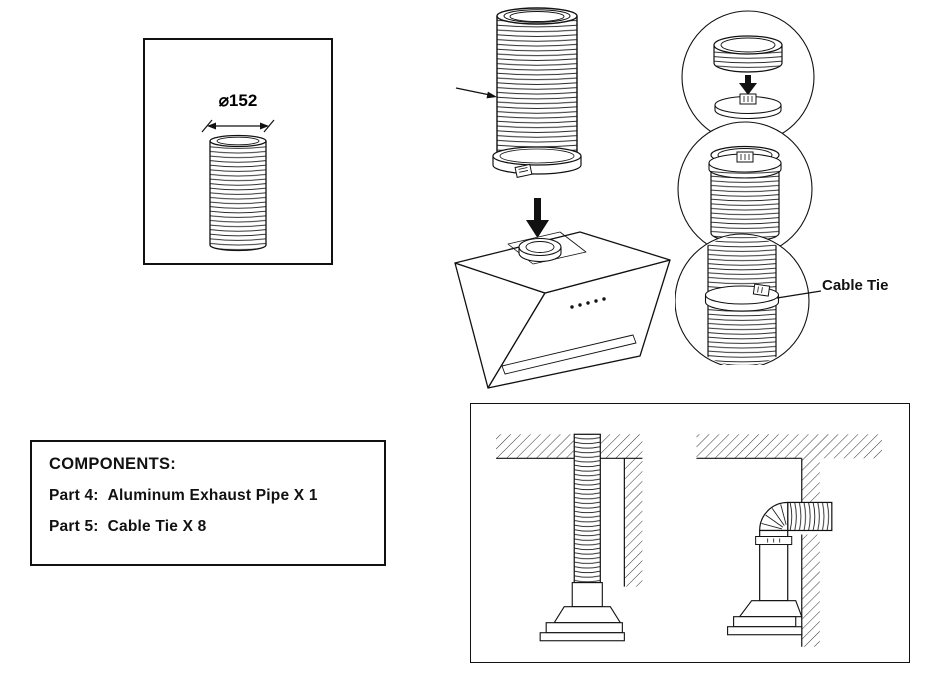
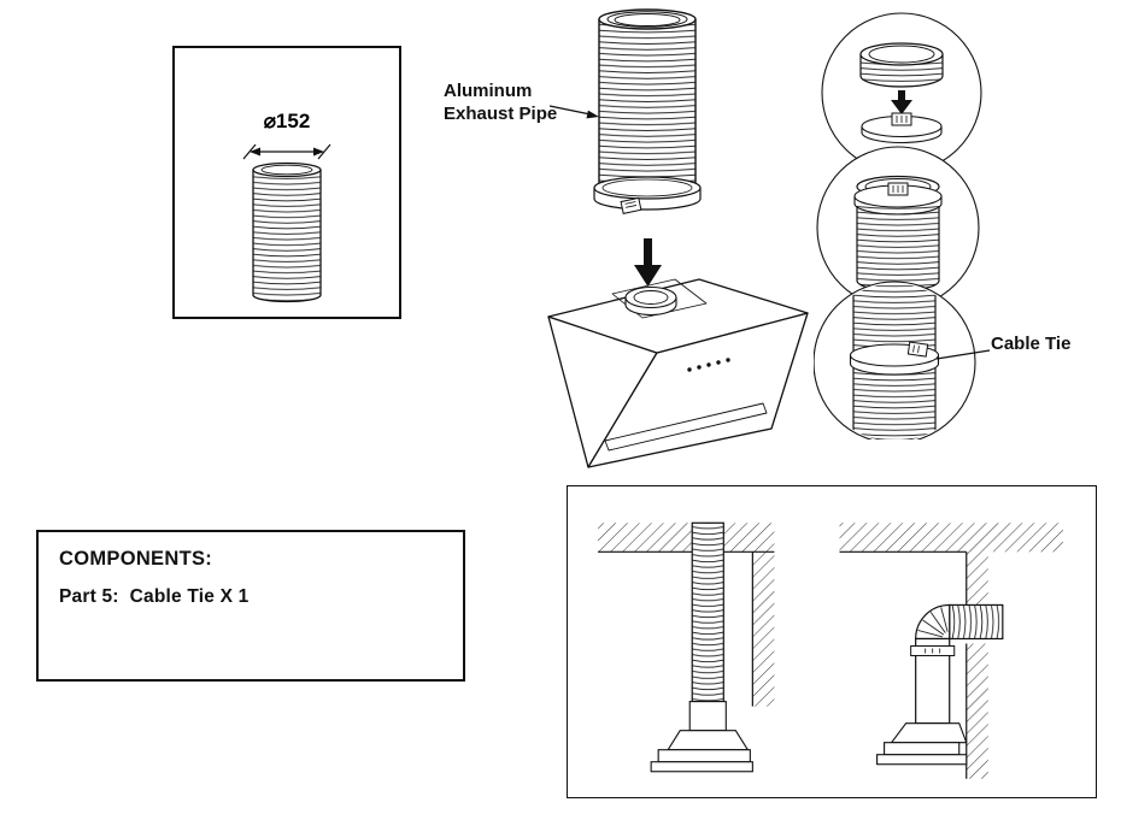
  ⌀152
+ Aluminum
+ Exhaust Pipe
  Cable Tie
  COMPONENTS:
- Part 4: Aluminum Exhaust Pipe X 1
- Part 5: Cable Tie X 8
+ Part 5: Cable Tie X 1
